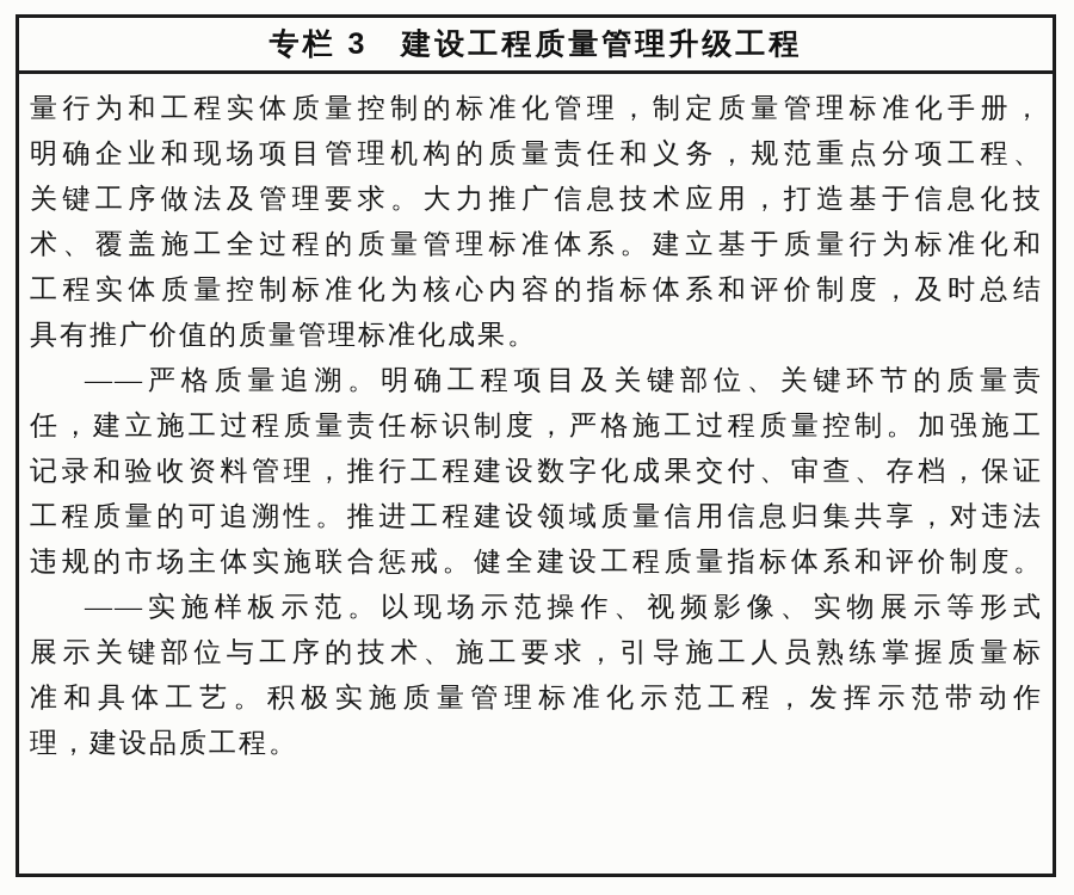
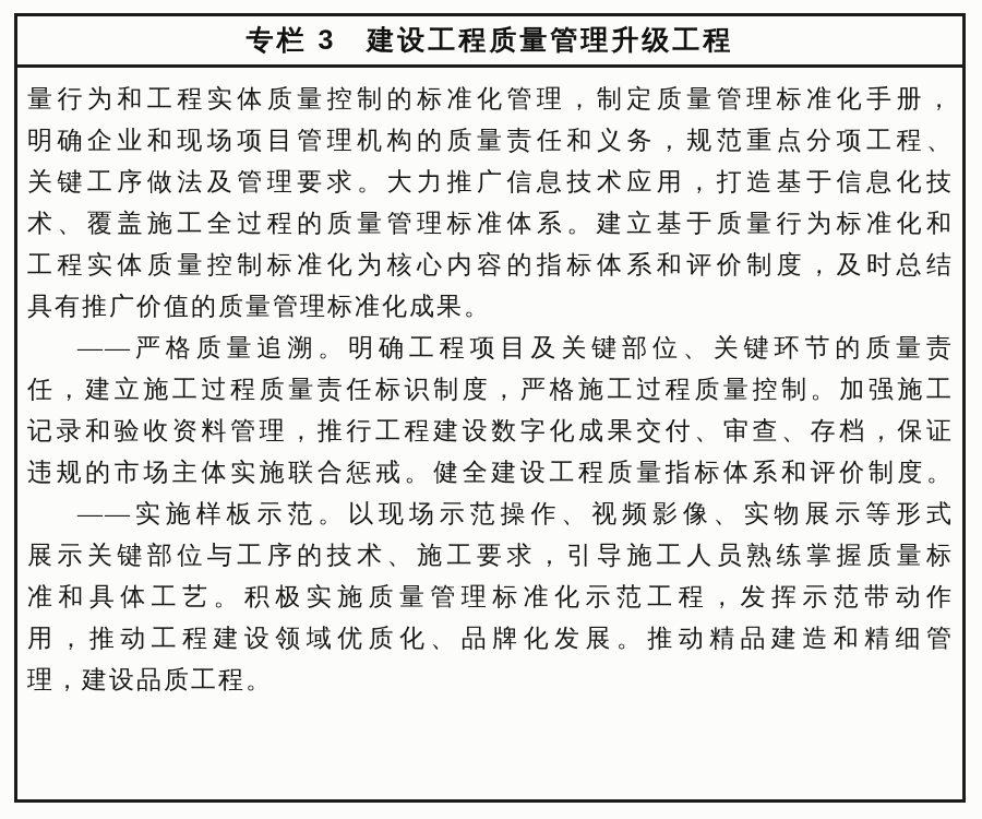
  专栏 3 建设工程质量管理升级工程
  量行为和工程实体质量控制的标准化管理，制定质量管理标准化手册，
  明确企业和现场项目管理机构的质量责任和义务，规范重点分项工程、
  关键工序做法及管理要求。大力推广信息技术应用，打造基于信息化技
  术、覆盖施工全过程的质量管理标准体系。建立基于质量行为标准化和
  工程实体质量控制标准化为核心内容的指标体系和评价制度，及时总结
  具有推广价值的质量管理标准化成果。
  ——严格质量追溯。明确工程项目及关键部位、关键环节的质量责
  任，建立施工过程质量责任标识制度，严格施工过程质量控制。加强施工
  记录和验收资料管理，推行工程建设数字化成果交付、审查、存档，保证
- 工程质量的可追溯性。推进工程建设领域质量信用信息归集共享，对违法
  违规的市场主体实施联合惩戒。健全建设工程质量指标体系和评价制度。
  ——实施样板示范。以现场示范操作、视频影像、实物展示等形式
  展示关键部位与工序的技术、施工要求，引导施工人员熟练掌握质量标
  准和具体工艺。积极实施质量管理标准化示范工程，发挥示范带动作
+ 用，推动工程建设领域优质化、品牌化发展。推动精品建造和精细管
  理，建设品质工程。
